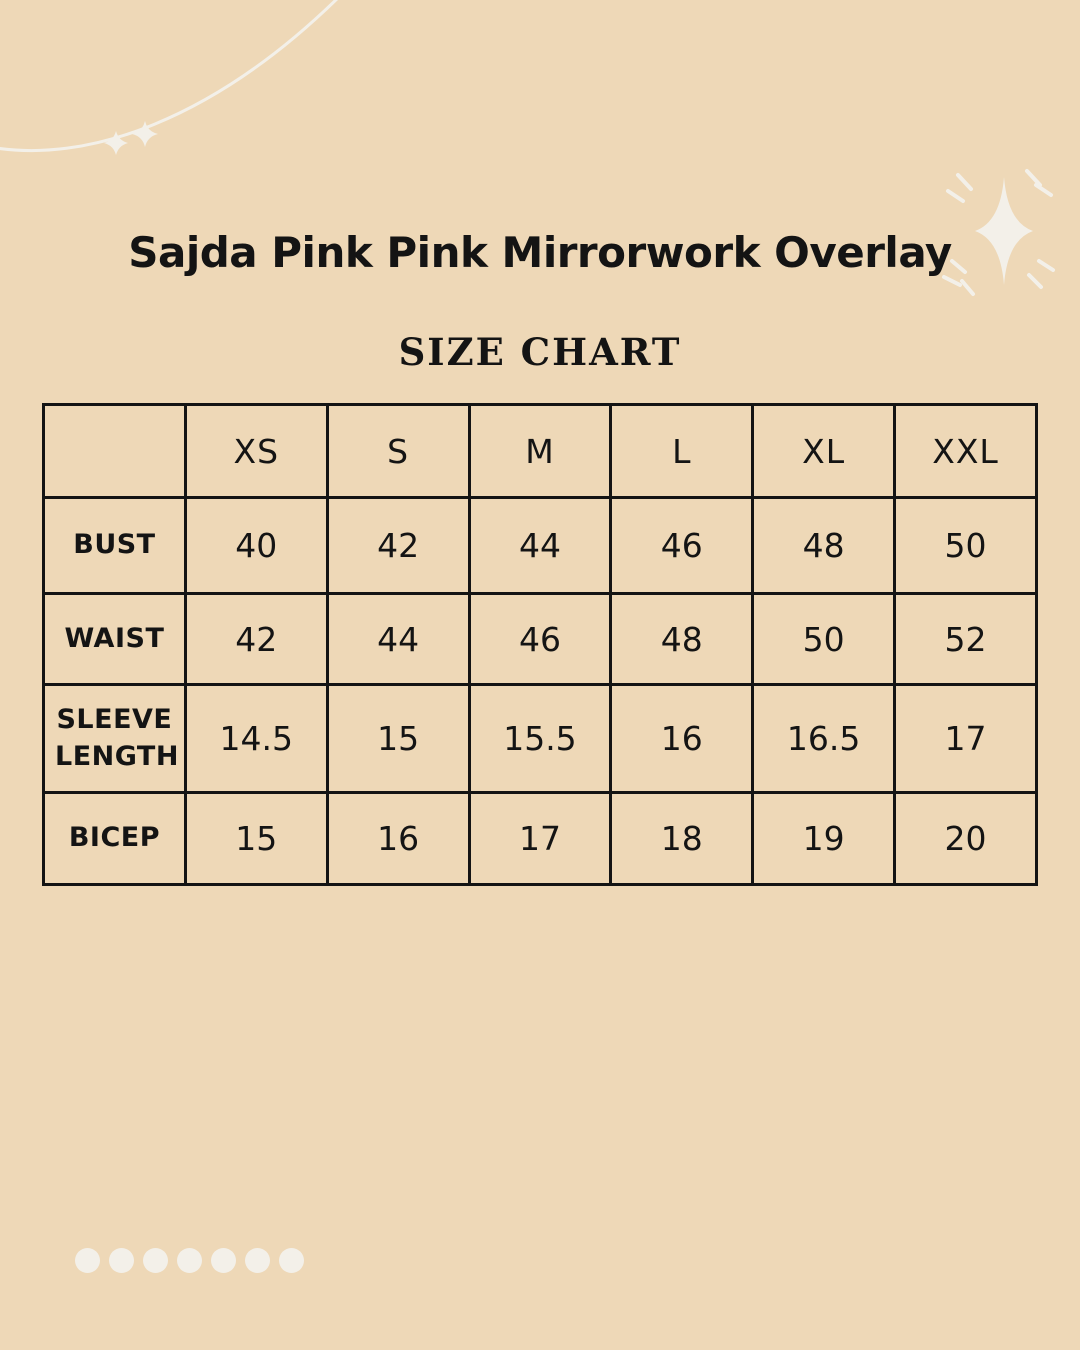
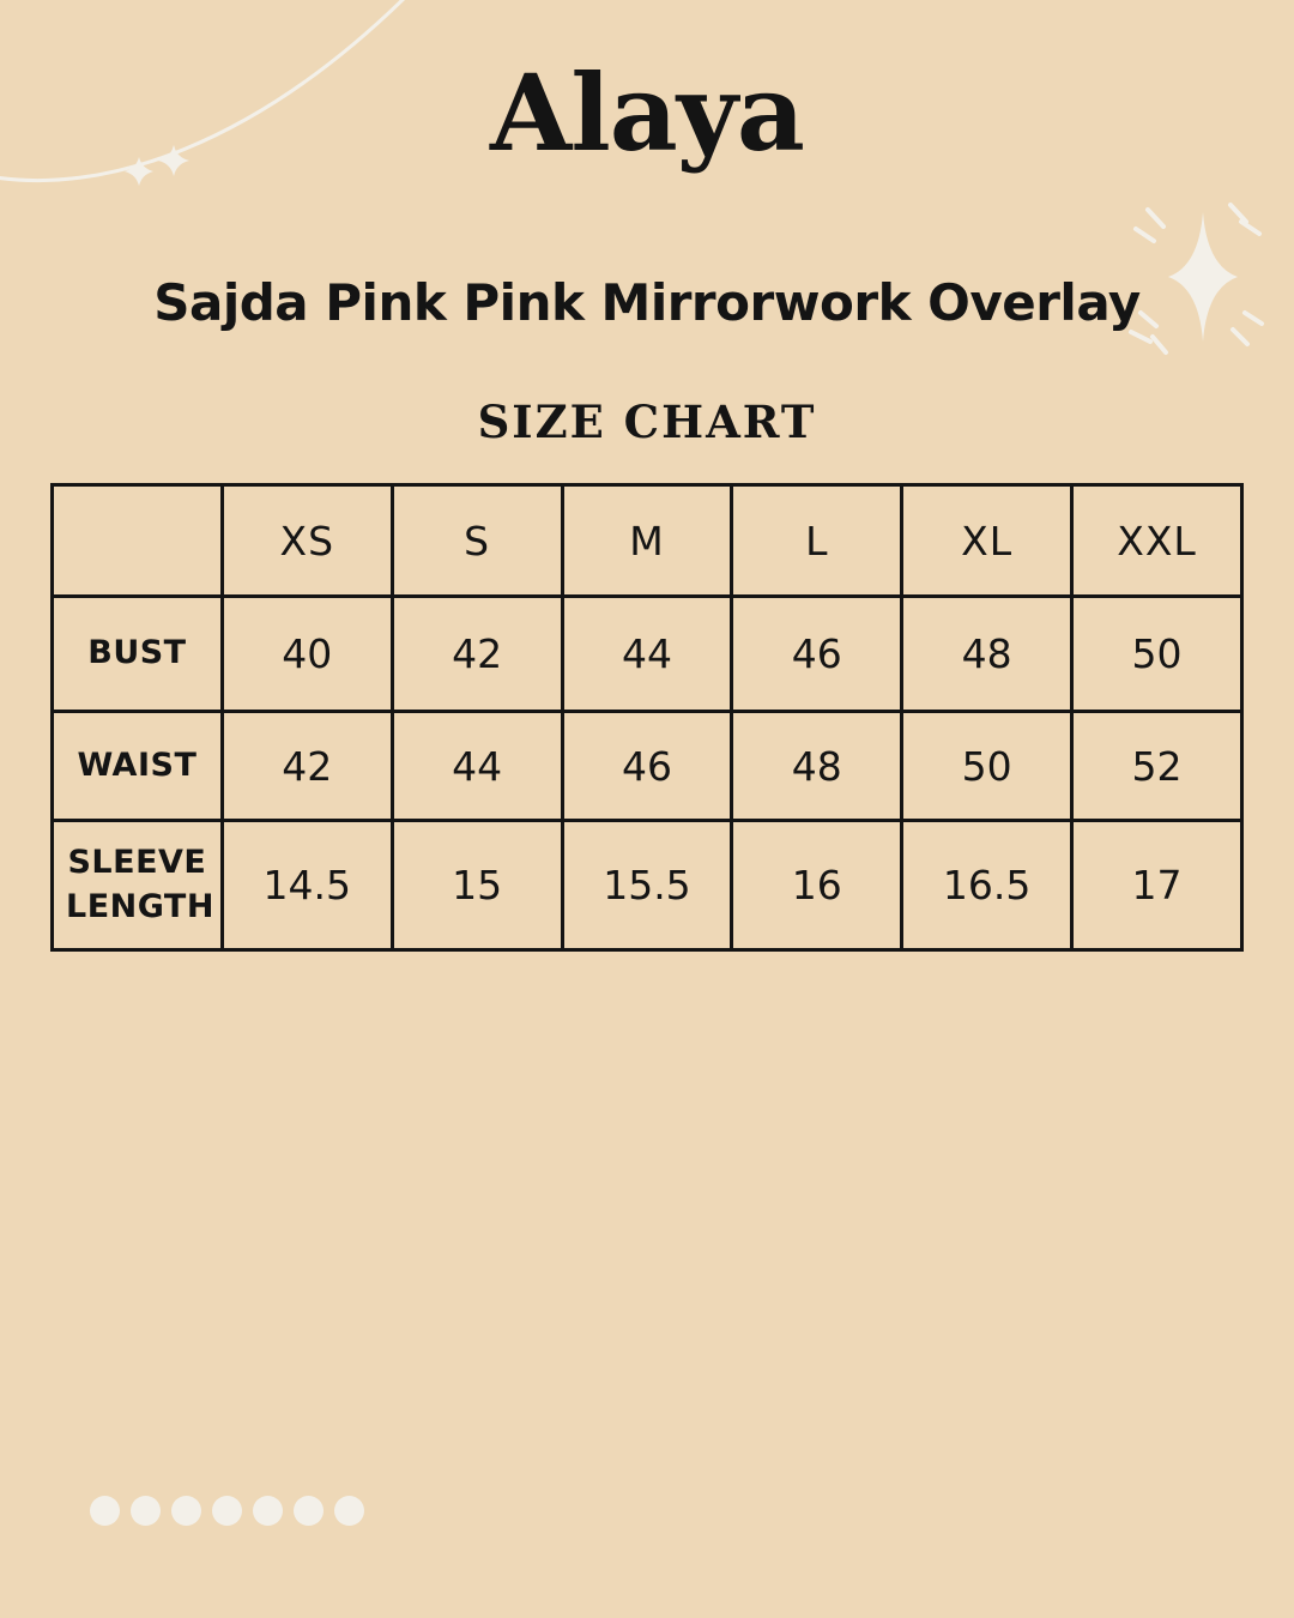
+ Alaya
  Sajda Pink Pink Mirrorwork Overlay
  SIZE CHART
  	XS	S	M	L	XL	XXL
  BUST	40	42	44	46	48	50
  WAIST	42	44	46	48	50	52
  SLEEVE LENGTH	14.5	15	15.5	16	16.5	17
- BICEP	15	16	17	18	19	20
